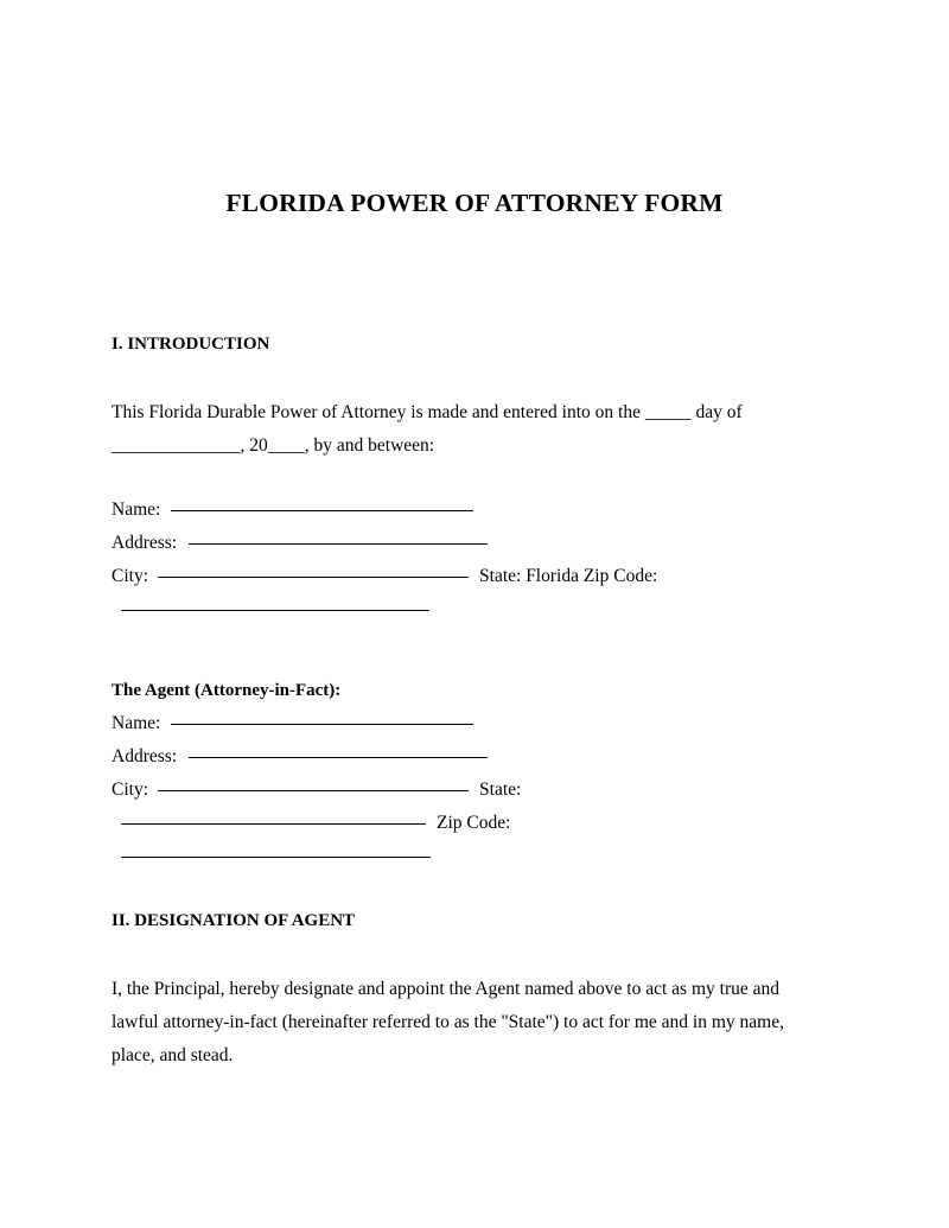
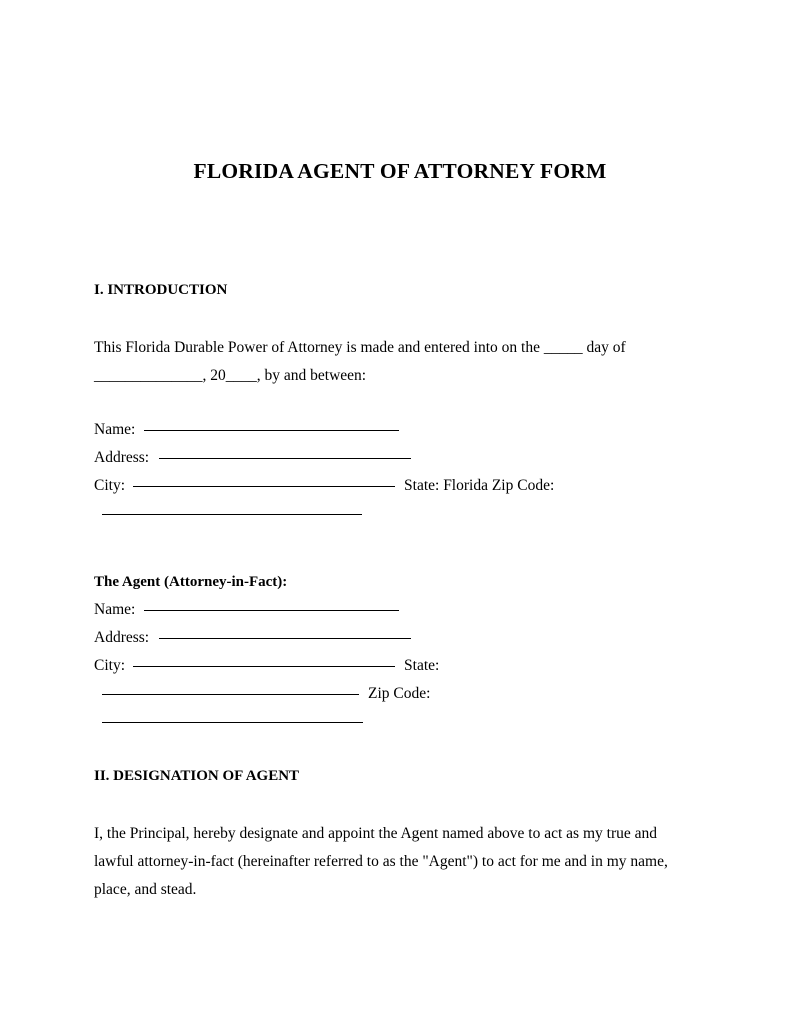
- FLORIDA POWER OF ATTORNEY FORM
+ FLORIDA AGENT OF ATTORNEY FORM
  I. INTRODUCTION
  This Florida Durable Power of Attorney is made and entered into on the _____ day of ______________, 20____, by and between:
  Name:
  Address:
  City: State: Florida Zip Code:
  The Agent (Attorney-in-Fact):
  Name:
  Address:
  City: State:
  Zip Code:
  II. DESIGNATION OF AGENT
- I, the Principal, hereby designate and appoint the Agent named above to act as my true and lawful attorney-in-fact (hereinafter referred to as the "State") to act for me and in my name, place, and stead.
+ I, the Principal, hereby designate and appoint the Agent named above to act as my true and lawful attorney-in-fact (hereinafter referred to as the "Agent") to act for me and in my name, place, and stead.
